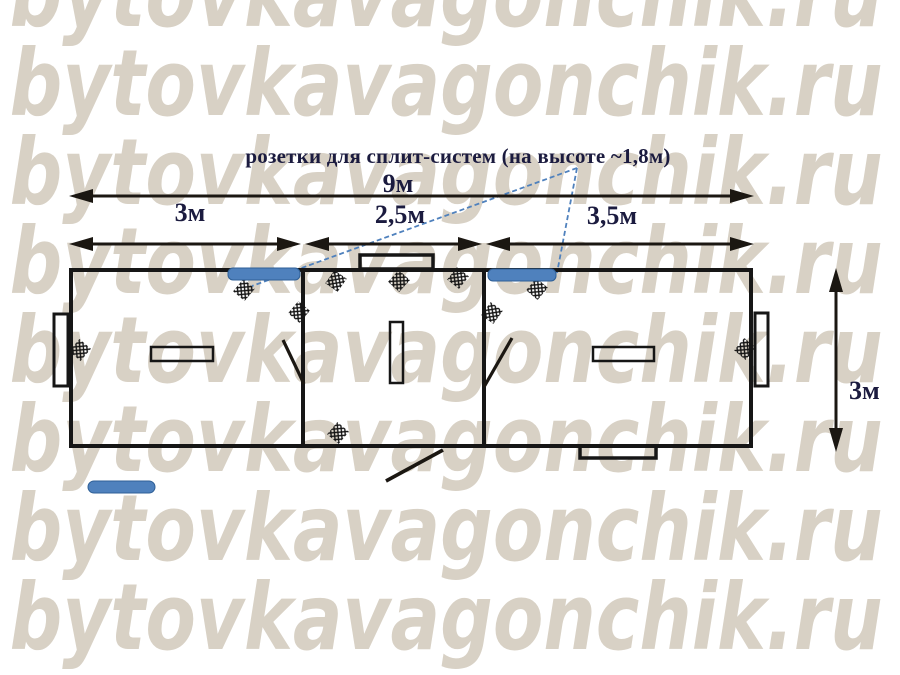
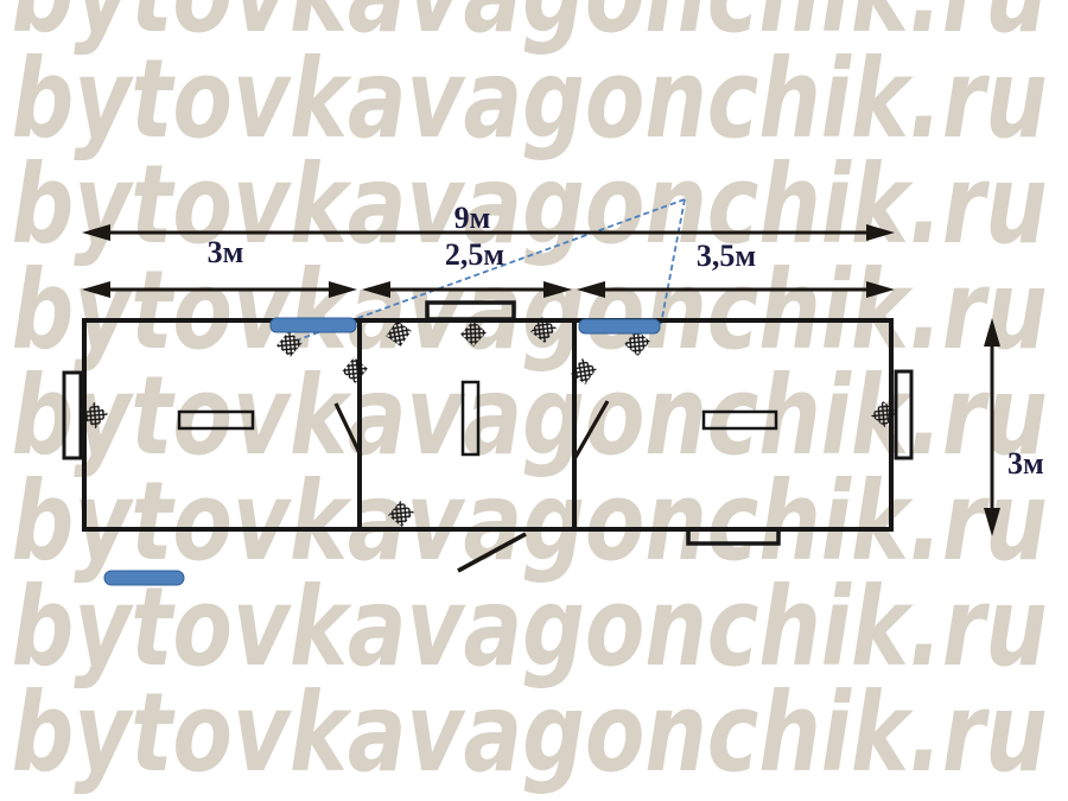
  bytovkavagonchik.ru
  bytovkavagonchik.ru
  bytovkvagonchik.ru
  btovkavagonchi.ru
  bytovkavagonchik.ru
  bytovkavagonchik.ru
  bytovkavagonchik.ru
- розетки для сплит-систем (на высоте ~1,8м)
  9м
  3м
  2,5м
  3,5м
  3м
